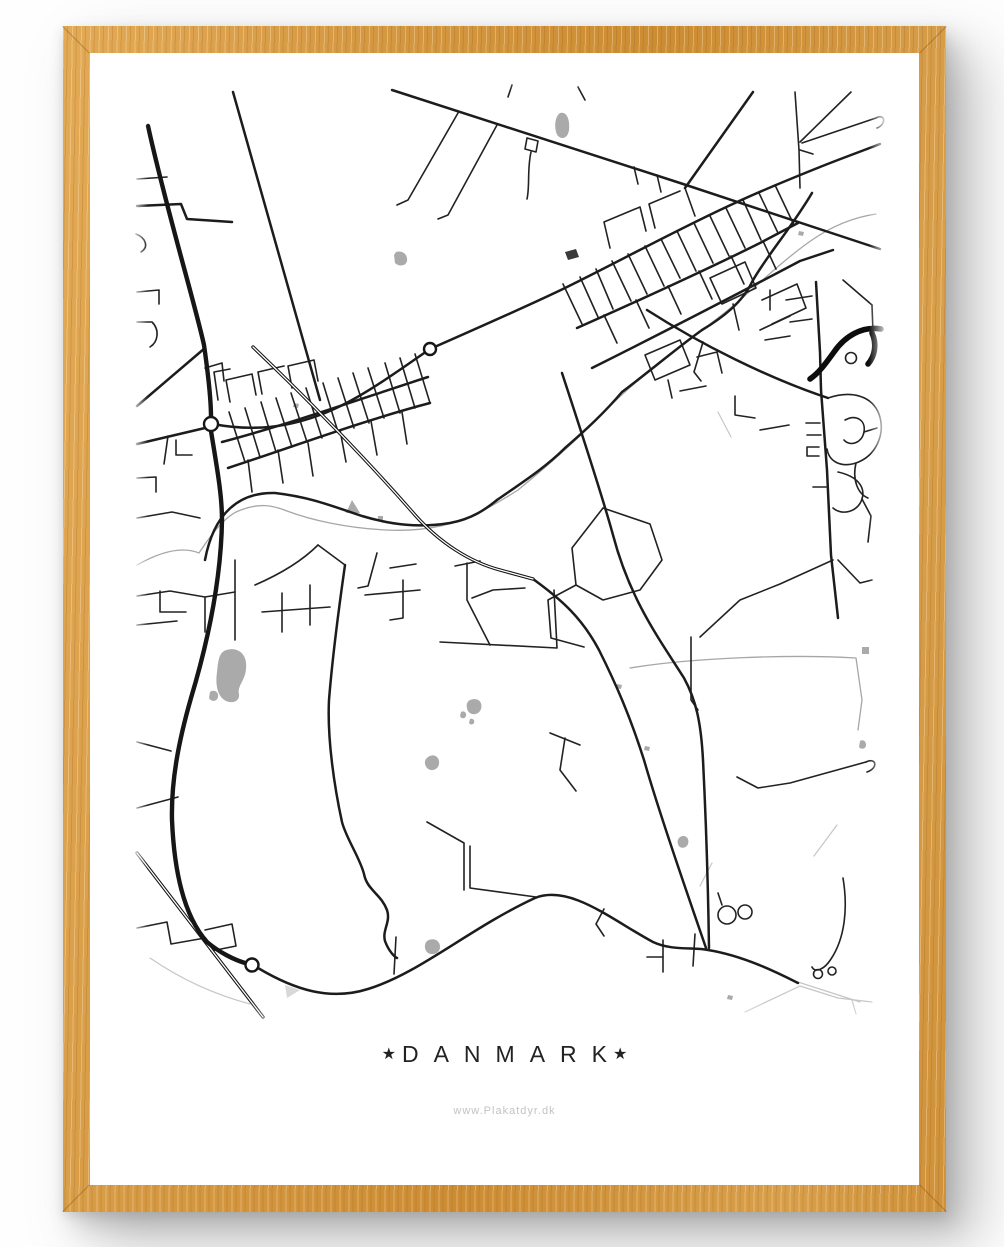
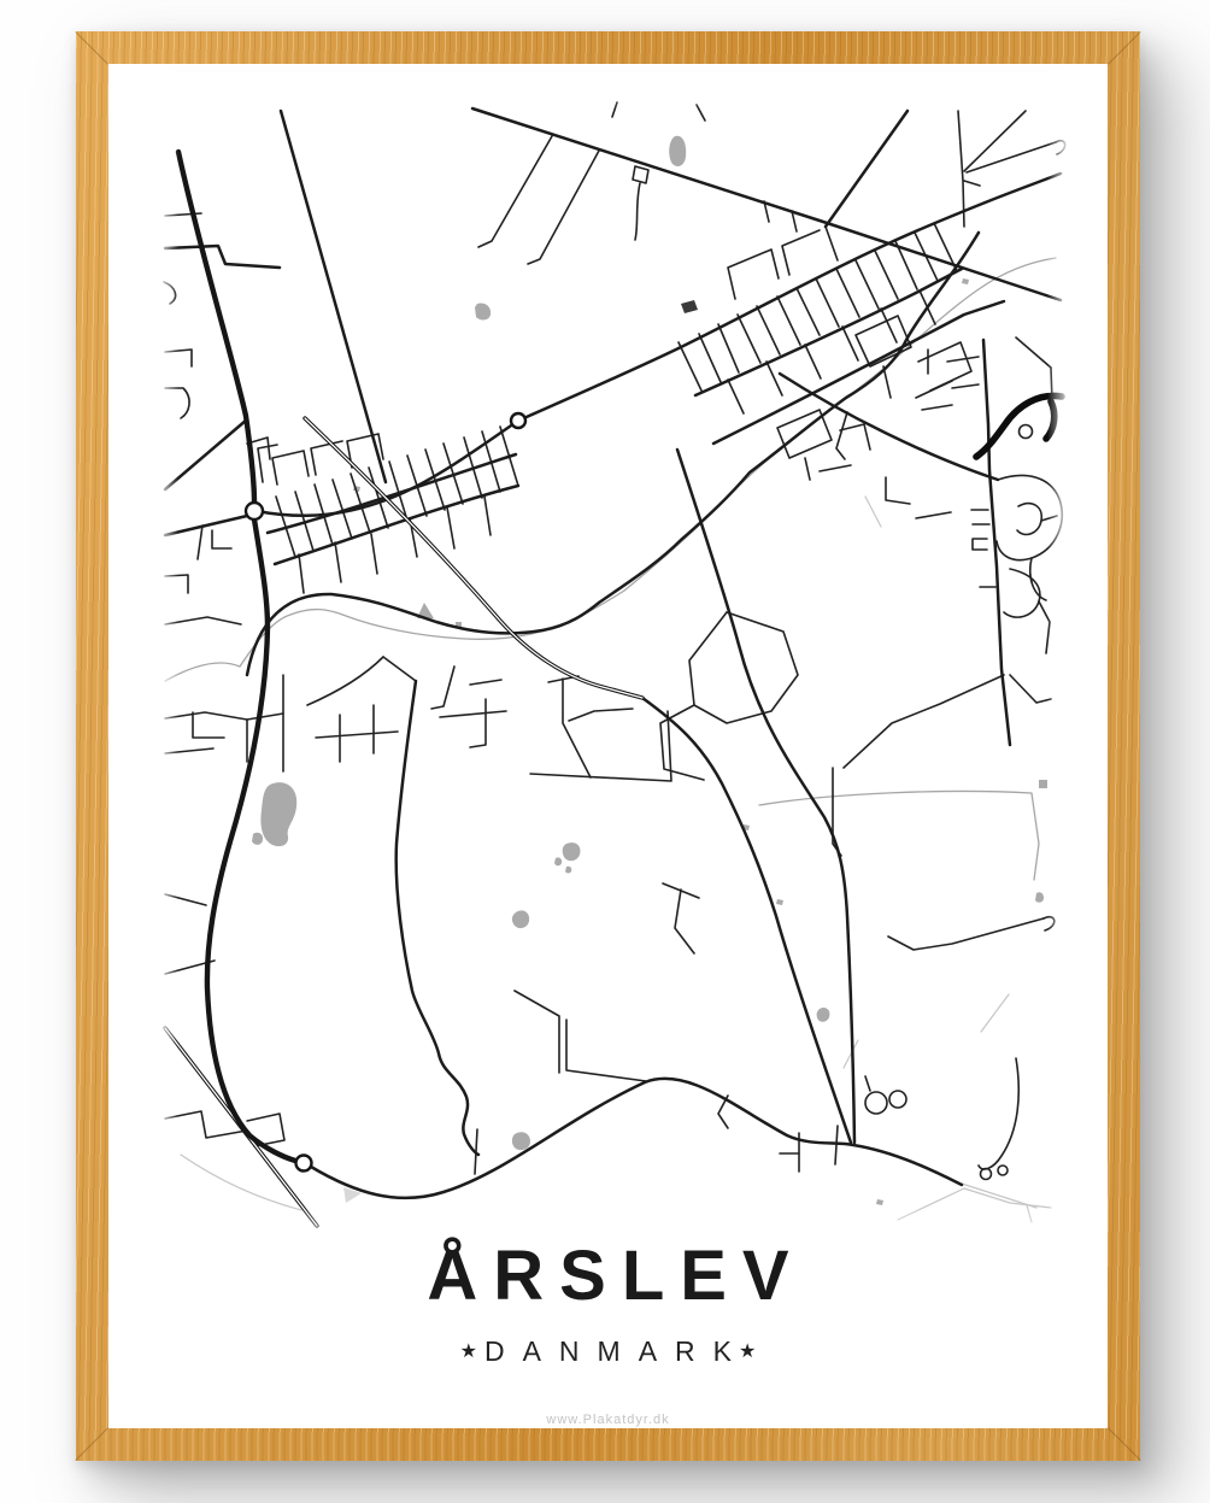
+ ÅRSLEV
  ★
  DANMARK
  ★
  www.Plakatdyr.dk
